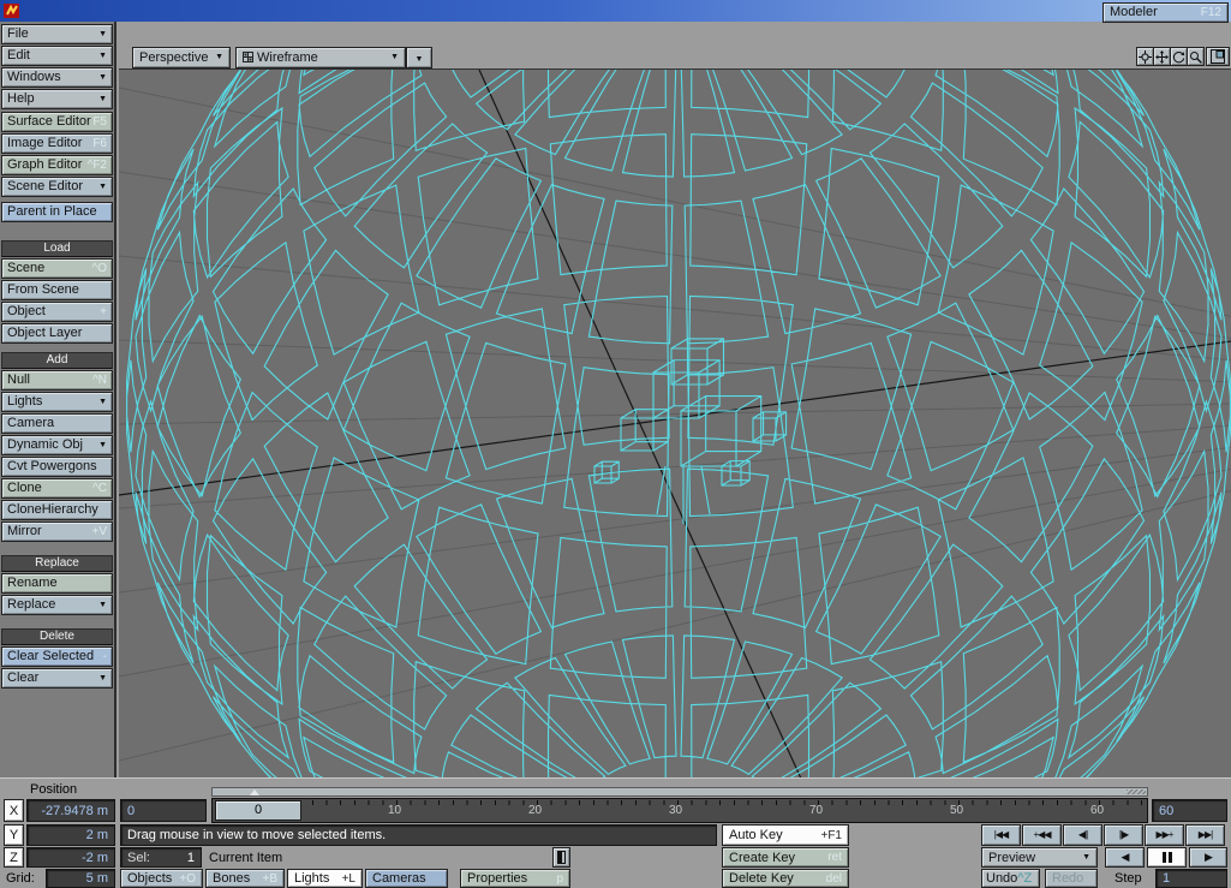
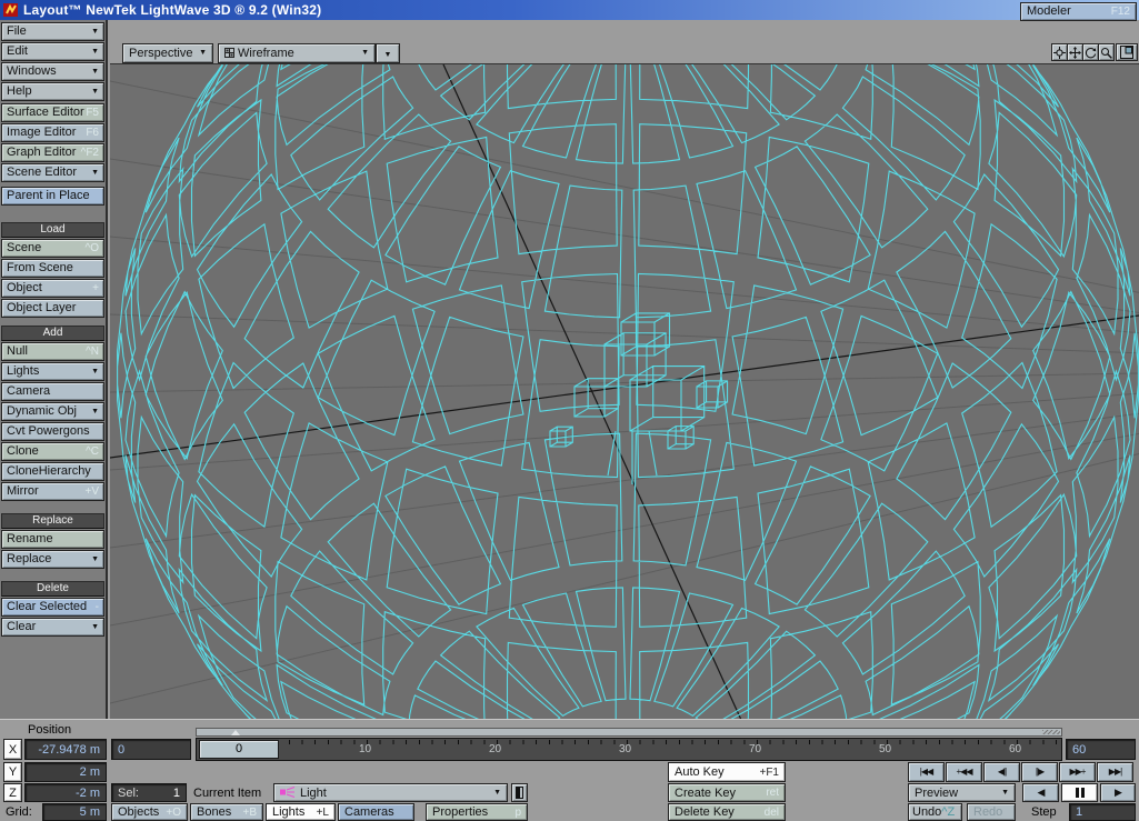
+ Layout™ NewTek LightWave 3D ® 9.2 (Win32)
  File
  Edit
  Windows
  Help
  Surface Editor
  F5
  Image Editor
  F6
  Graph Editor
  ^F2
  Scene Editor
  Parent in Place
  Load
  Scene
  ^O
  From Scene
  Object
  +
  Object Layer
  Add
  Null
  ^N
  Lights
  Camera
  Dynamic Obj
  Cvt Powergons
  Clone
  ^C
  CloneHierarchy
  Mirror
  +V
  Replace
  Rename
  Replace
  Delete
  Clear Selected
  -
  Clear
  Modeler
  F12
  Perspective
  Wireframe
  Position
  X
  -27.9478 m
  0
  10
  20
  30
  70
  50
  60
  0
  60
  Y
  2 m
- Drag mouse in view to move selected items.
  Auto Key
  +F1
  |◀◀
  +◀◀
  ◀||
  ||▶
  ▶▶+
  ▶▶|
  Z
  -2 m
  Sel:
  1
  Current Item
+ Light
  Create Key
  ret
  Preview
  ◀
  ▶
  Grid:
  5 m
  Objects
  +O
  Bones
  +B
  Lights
  +L
  Cameras
  Properties
  p
  Delete Key
  del
  Undo^Z
  Redo
  Step
  1
